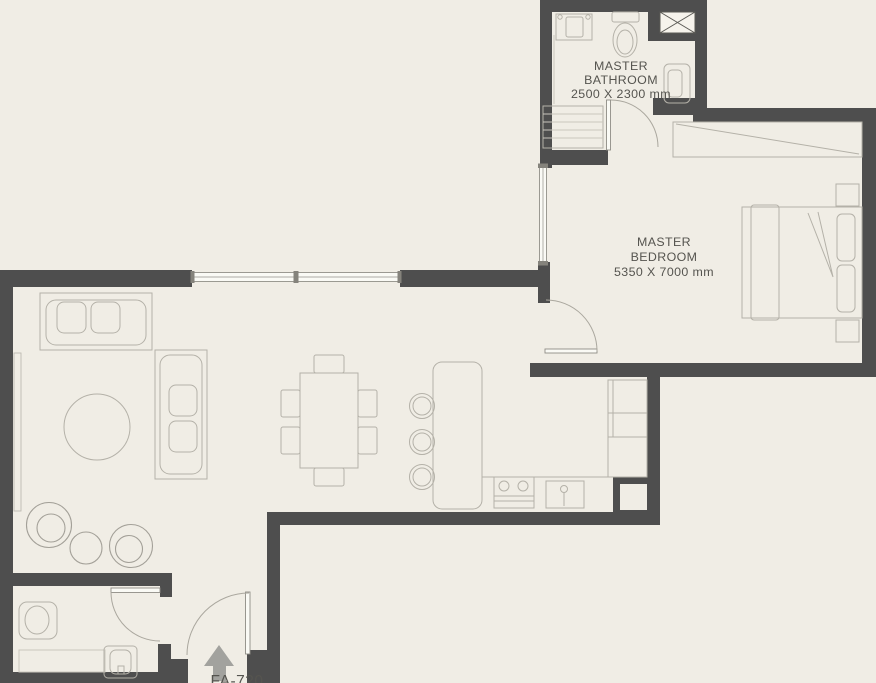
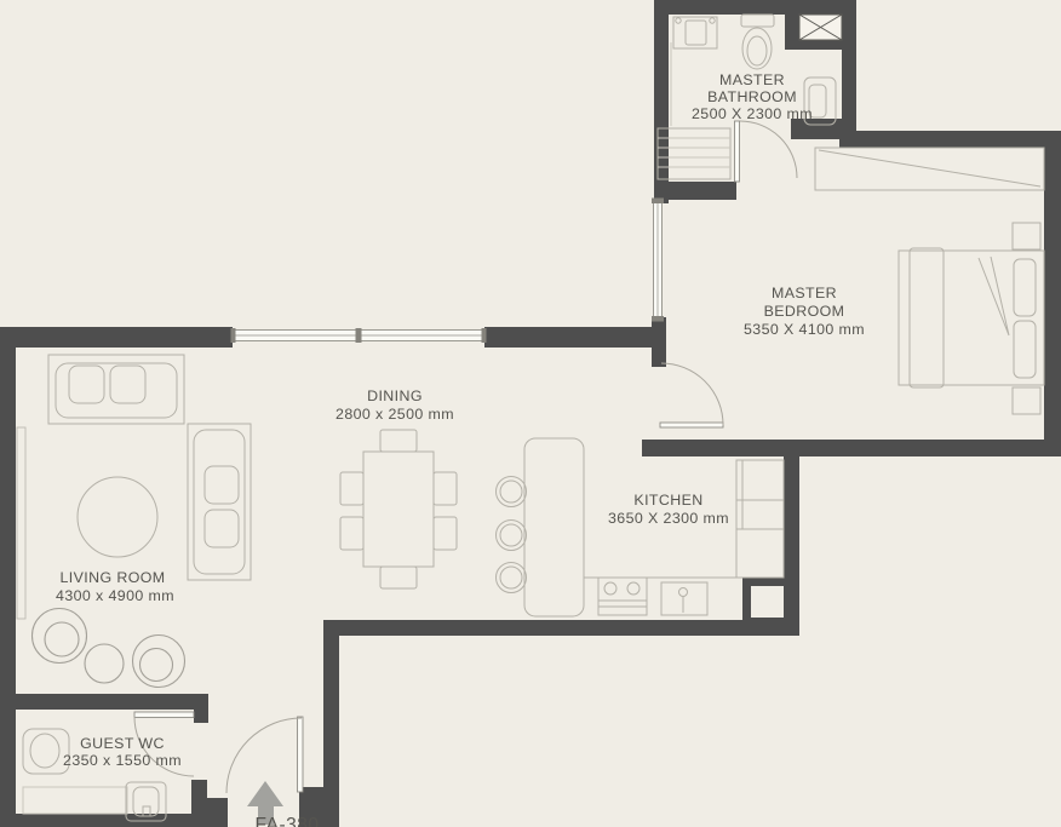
- FA-720
+ FA-380
  MASTER
  BATHROOM
  2500 X 2300 mm
  MASTER
  BEDROOM
- 5350 X 7000 mm
+ 5350 X 4100 mm
+ DINING
+ 2800 x 2500 mm
+ KITCHEN
+ 3650 X 2300 mm
+ LIVING ROOM
+ 4300 x 4900 mm
+ GUEST WC
+ 2350 x 1550 mm
